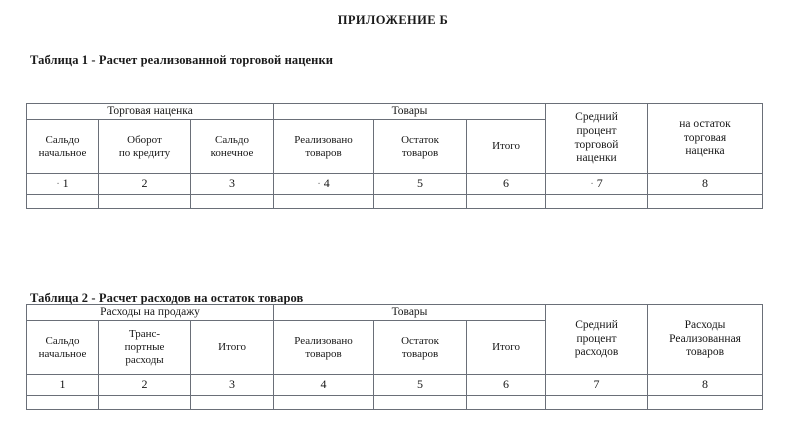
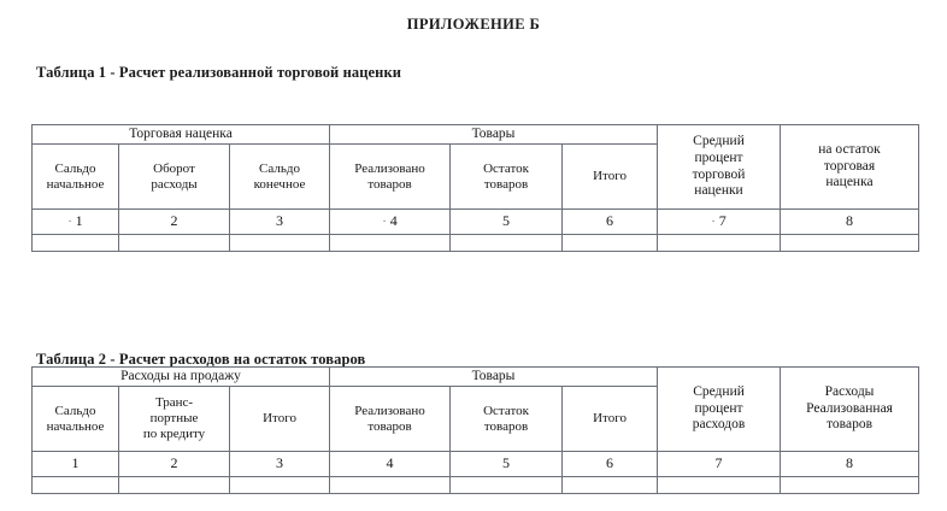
  ПРИЛОЖЕНИЕ Б
  Таблица 1 - Расчет реализованной торговой наценки
  Торговая наценка	Товары	Средний процент торговой наценки	на остаток торговая наценка
- Сальдо начальное	Оборот по кредиту	Сальдо конечное	Реализовано товаров	Остаток товаров	Итого
+ Сальдо начальное	Оборот расходы	Сальдо конечное	Реализовано товаров	Остаток товаров	Итого
  · 1	2	3	· 4	5	6	· 7	8
  Таблица 2 - Расчет расходов на остаток товаров
  Расходы на продажу	Товары	Средний процент расходов	Расходы Реализованная товаров
- Сальдо начальное	Транс- портные расходы	Итого	Реализовано товаров	Остаток товаров	Итого
+ Сальдо начальное	Транс- портные по кредиту	Итого	Реализовано товаров	Остаток товаров	Итого
  1	2	3	4	5	6	7	8
